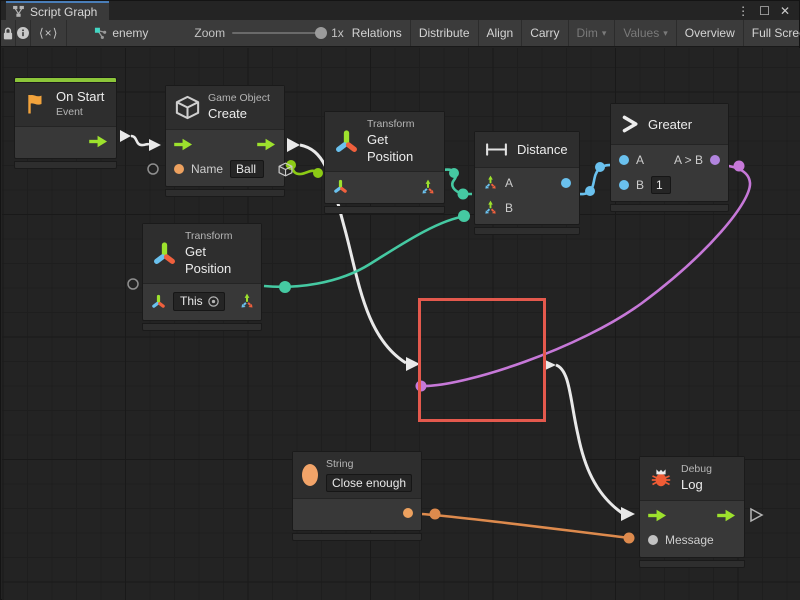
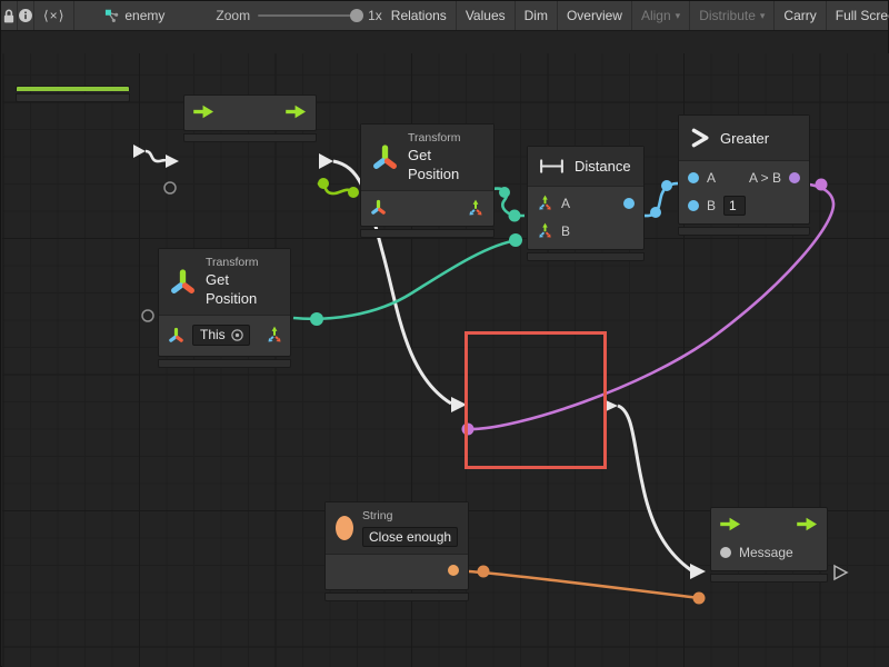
- Script Graph
- ⋮
- ☐
- ✕
  ⟨×⟩
  enemy
  Zoom
  1x
  Relations
- Distribute
+ Values
- Align
+ Dim
- Carry
+ Overview
- Dim
+ Align
  ▾
- Values
+ Distribute
  ▾
- Overview
+ Carry
  Full Scre
- On Start
- Event
- Game Object
- Create
- Name
- Ball
  Transform
  Get Position
  Distance
  A
  B
  Greater
  A
  A > B
  B
  1
  Transform
  Get Position
  This
  String
  Close enough
- Debug
- Log
  Message
